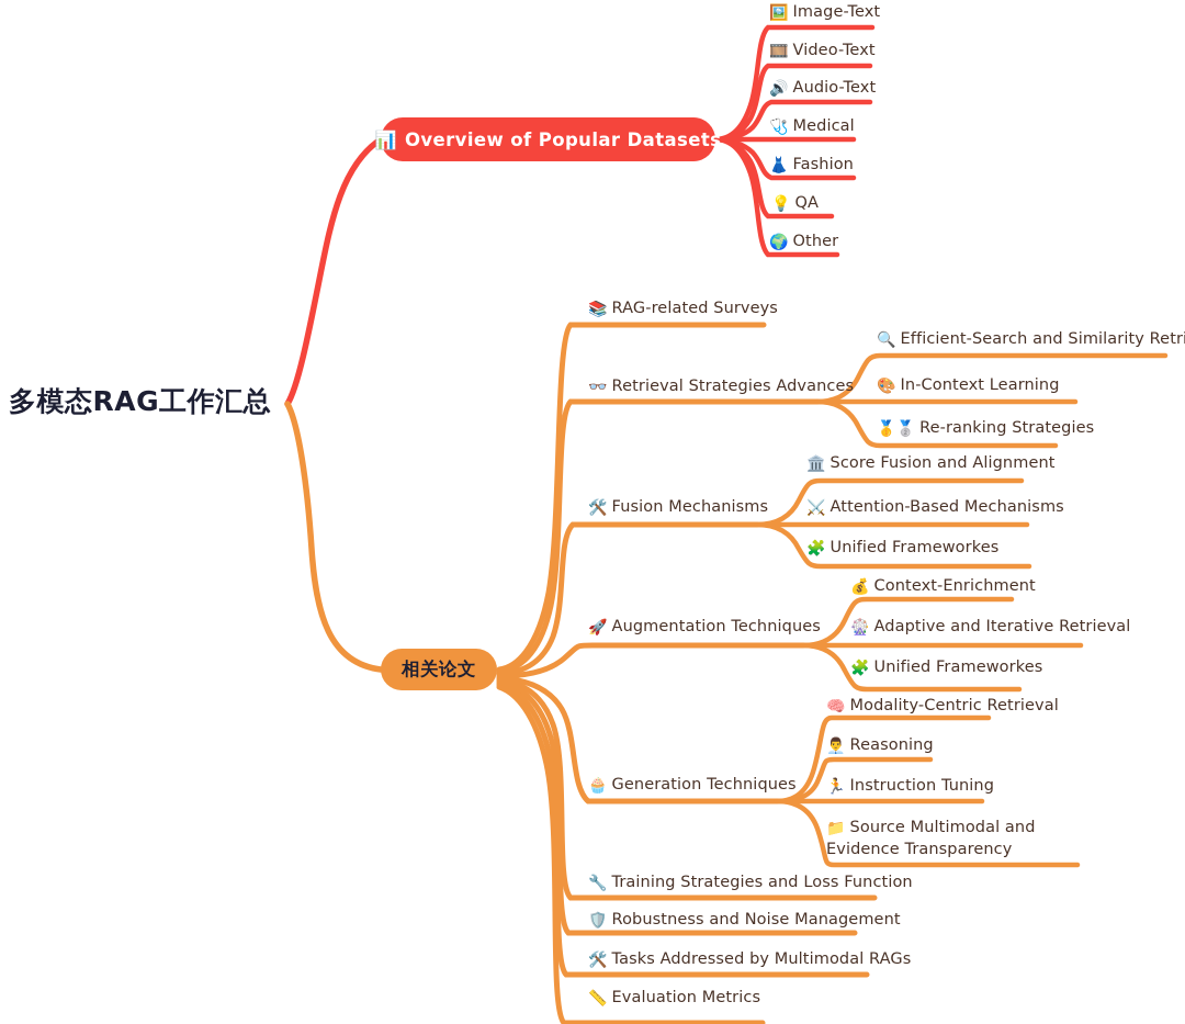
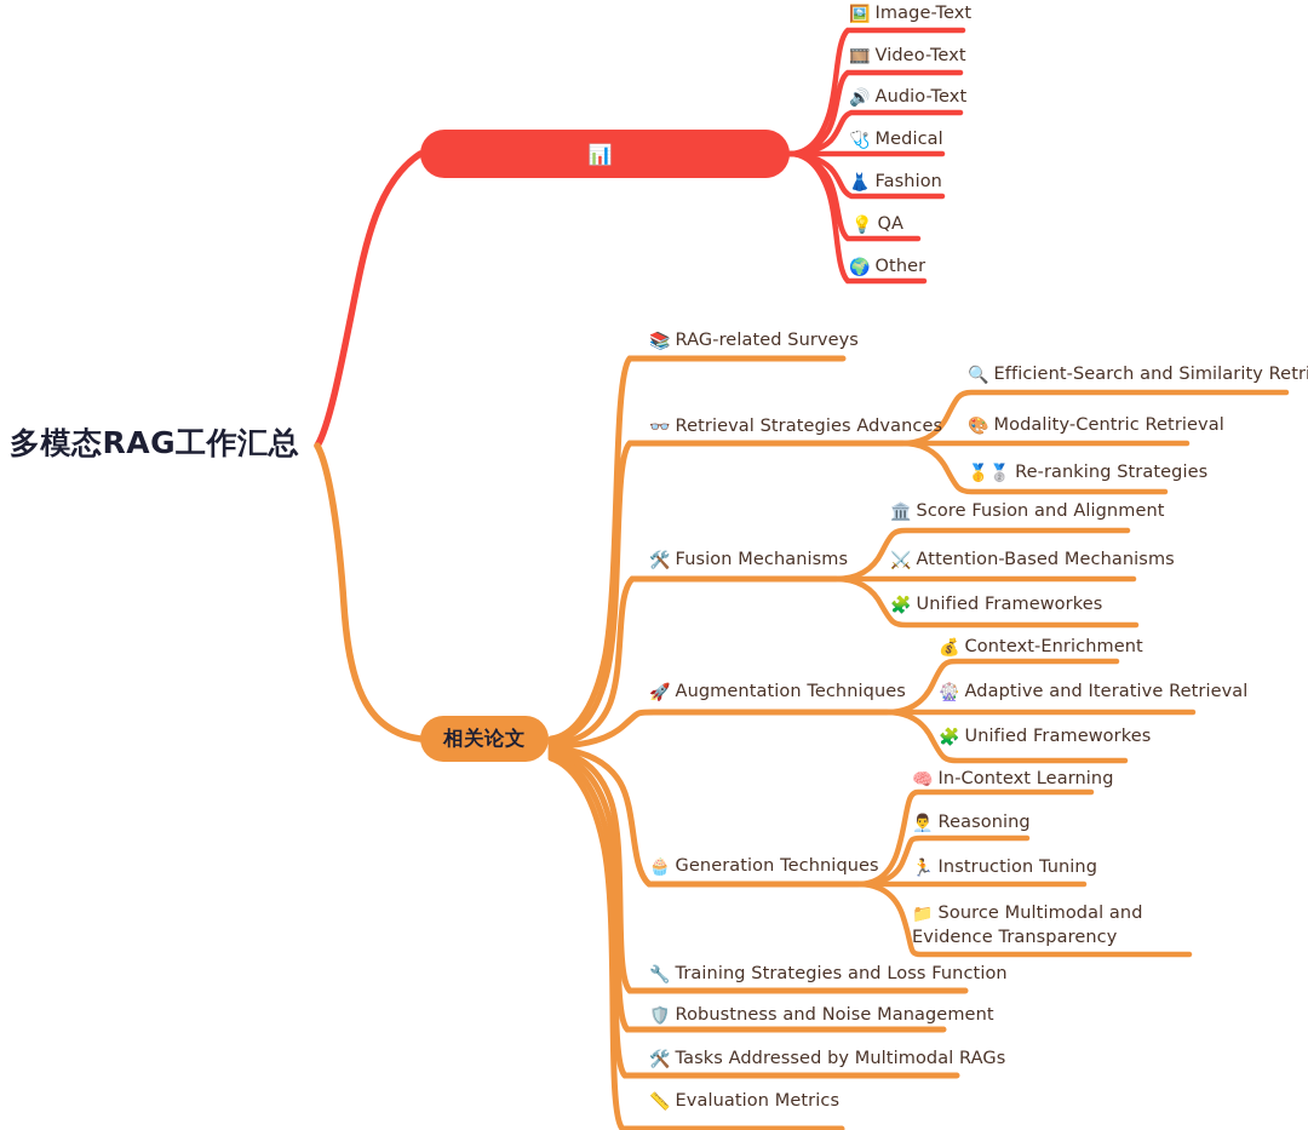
  多模态RAG工作汇总
  📊
- Overview of Popular Datasets
  🖼️ Image-Text
  🎞️ Video-Text
  🔊 Audio-Text
  🩺 Medical
  👗 Fashion
  💡 QA
  🌍 Other
  相关论文
  📚 RAG-related Surveys
  👓 Retrieval Strategies Advances
  🛠️ Fusion Mechanisms
  🚀 Augmentation Techniques
  🧁 Generation Techniques
  🔧 Training Strategies and Loss Function
  🛡️ Robustness and Noise Management
  🛠️ Tasks Addressed by Multimodal RAGs
  📏 Evaluation Metrics
  🔍 Efficient-Search and Similarity Retr
- 🎨 In-Context Learning
+ 🎨 Modality-Centric Retrieval
  🥇🥈 Re-ranking Strategies
  🏛️ Score Fusion and Alignment
  ⚔️ Attention-Based Mechanisms
  🧩 Unified Frameworkes
  💰 Context-Enrichment
  🎡 Adaptive and Iterative Retrieval
  🧩 Unified Frameworkes
- 🧠 Modality-Centric Retrieval
+ 🧠 In-Context Learning
  👨‍💼 Reasoning
  🏃 Instruction Tuning
  📁 Source Multimodal and Evidence Transparency
